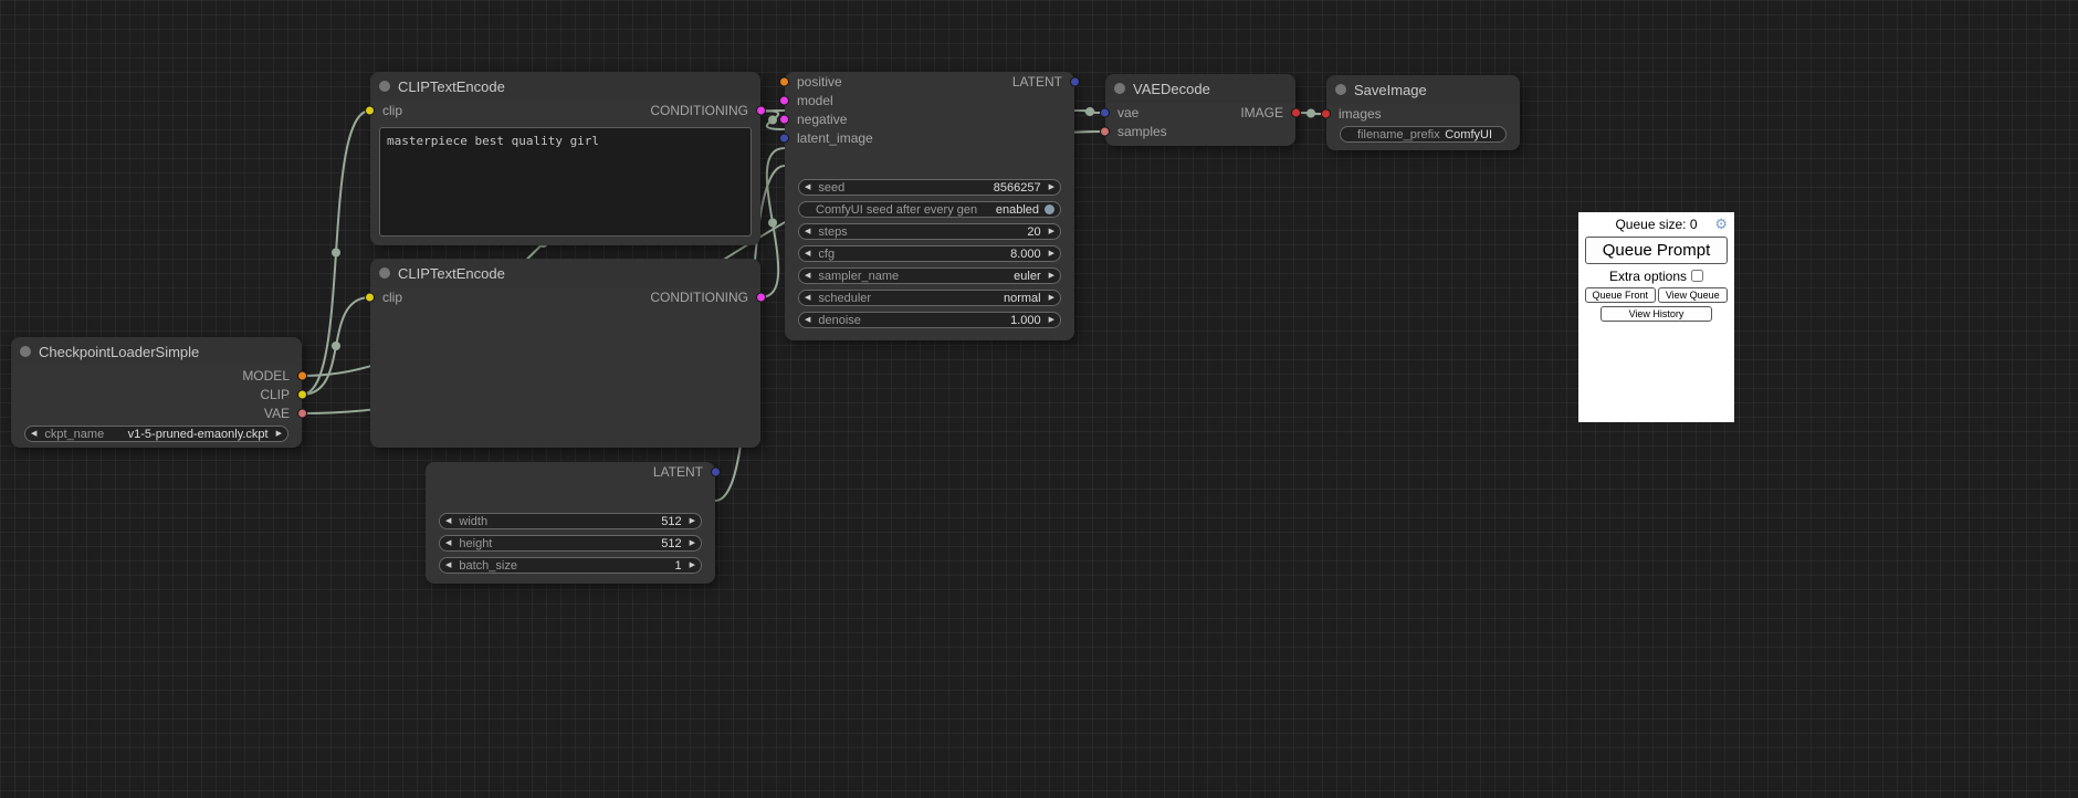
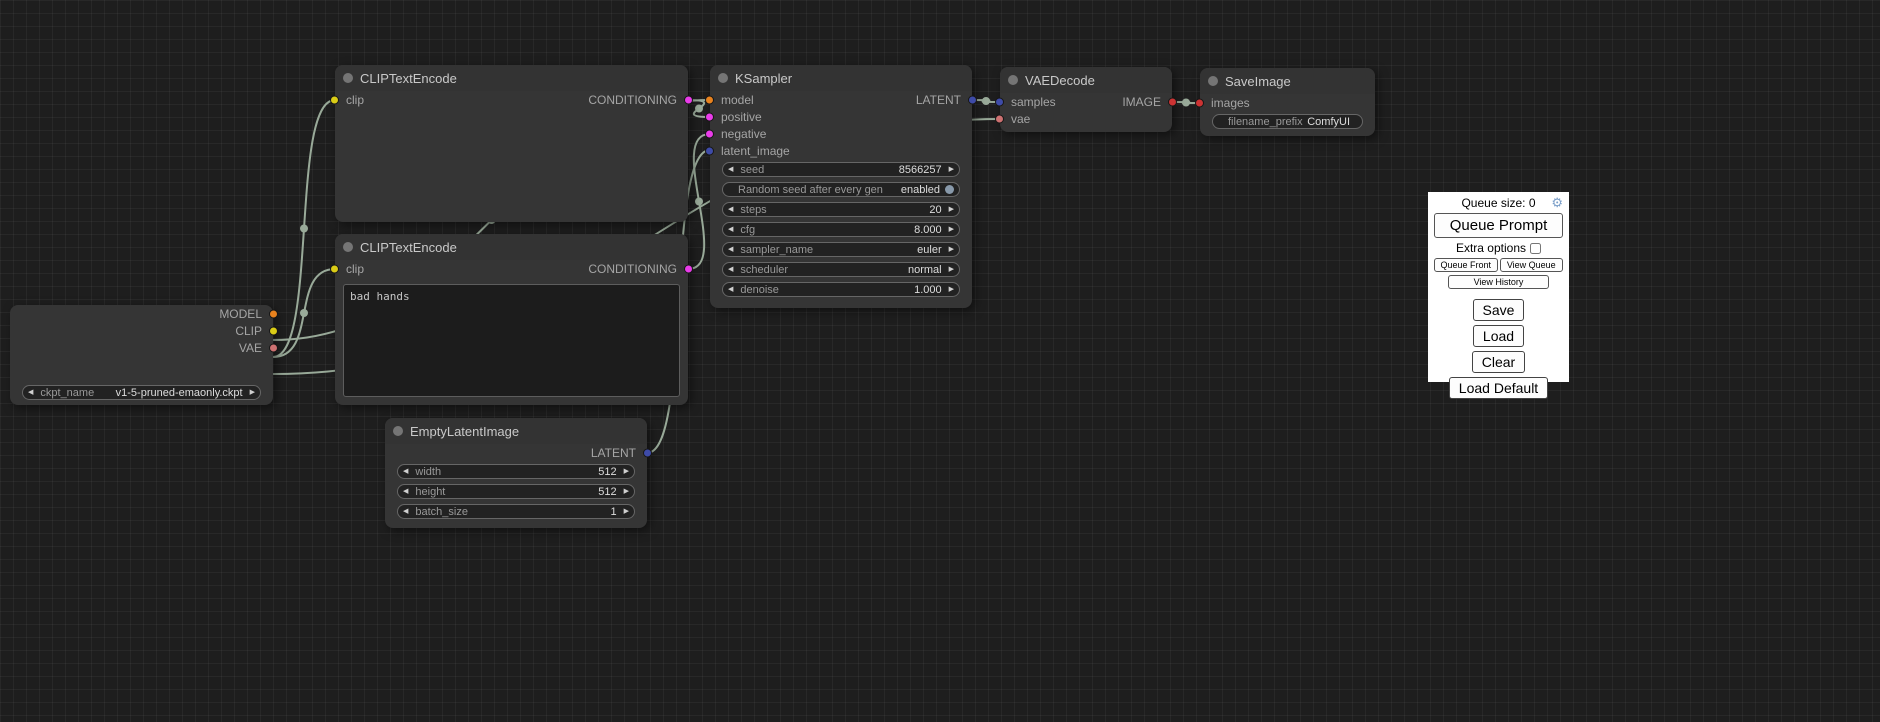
- CheckpointLoaderSimple
  MODEL
  CLIP
  VAE
  ckpt_name
  v1-5-pruned-emaonly.ckpt
  CLIPTextEncode
  clip
  CONDITIONING
- masterpiece best quality girl
  CLIPTextEncode
  clip
  CONDITIONING
+ bad hands
+ EmptyLatentImage
  LATENT
  width
  512
  height
  512
  batch_size
  1
+ KSampler
- positive
+ model
  LATENT
- model
+ positive
  negative
  latent_image
  seed
  8566257
- ComfyUI seed after every gen
+ Random seed after every gen
  enabled
  steps
  20
  cfg
  8.000
  sampler_name
  euler
  scheduler
  normal
  denoise
  1.000
  VAEDecode
- vae
+ samples
  IMAGE
- samples
+ vae
  SaveImage
  images
  filename_prefix
  ComfyUI
  Queue size: 0
  ⚙
  Queue Prompt
  Extra options
  Queue Front
  View Queue
  View History
+ Save
+ Load
+ Clear
+ Load Default
